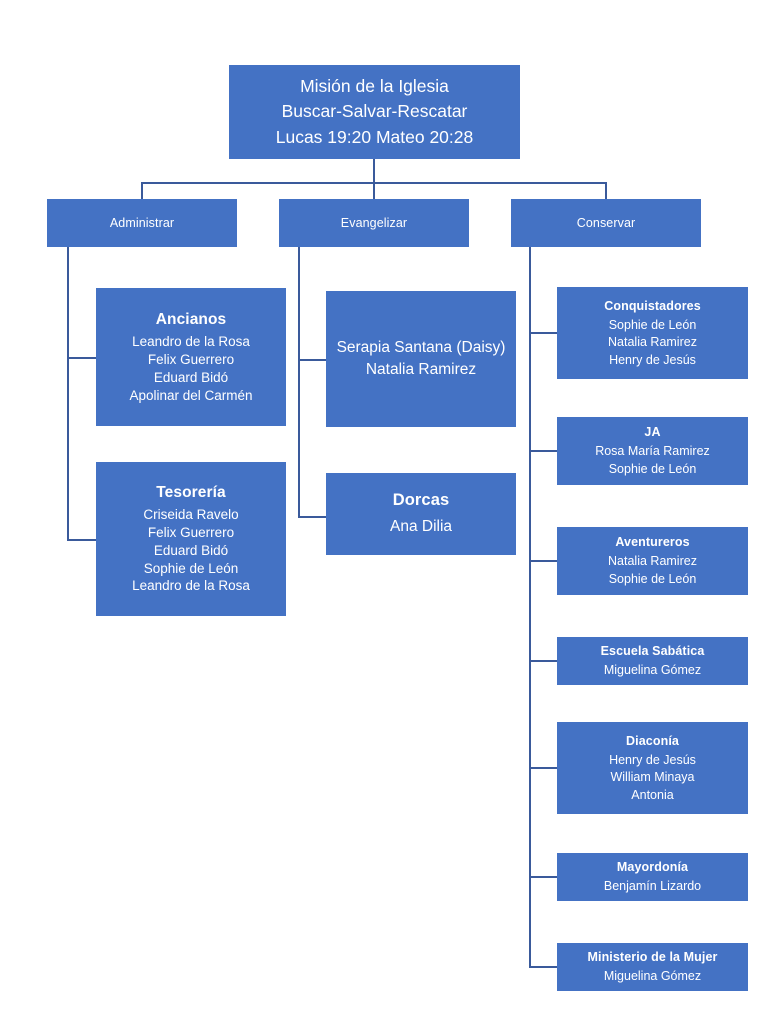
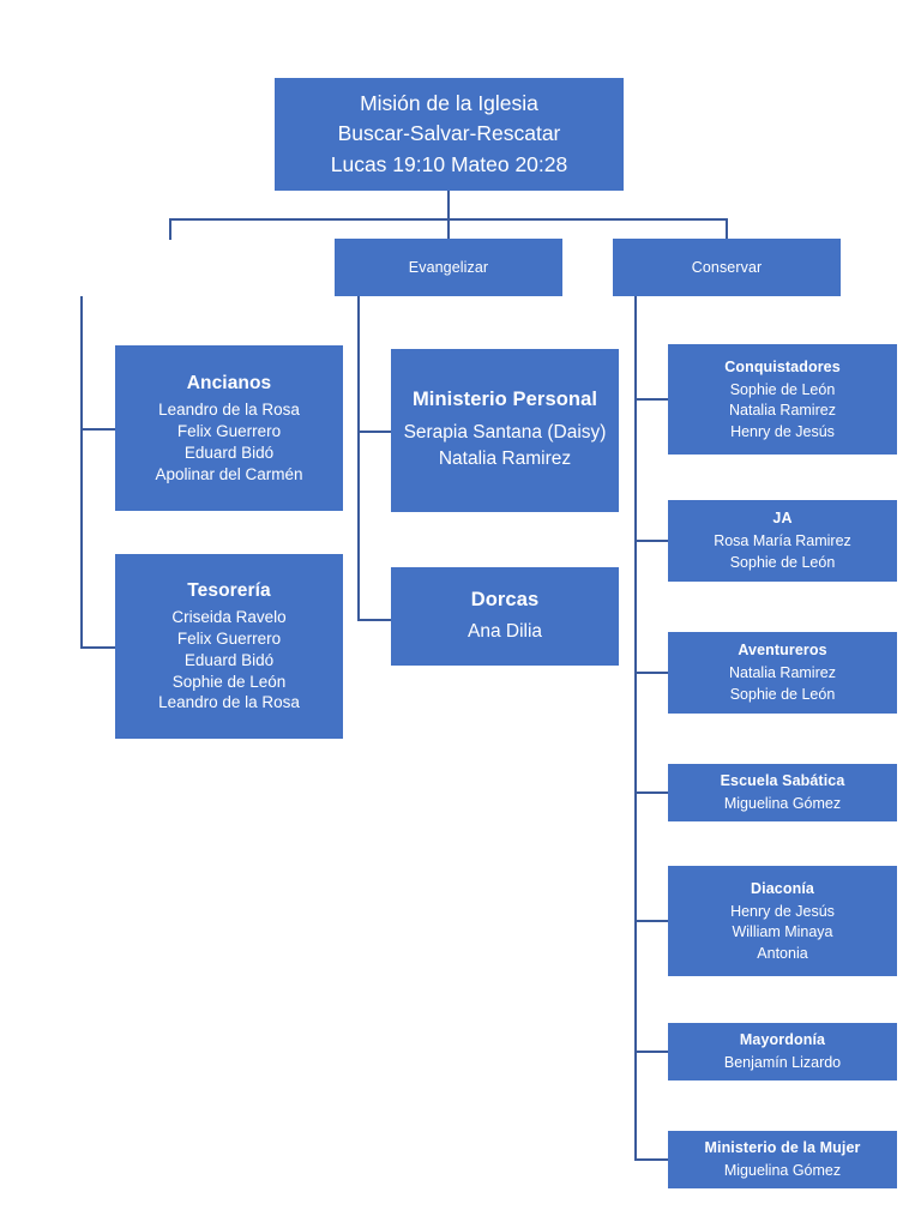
  Misión de la Iglesia
  Buscar-Salvar-Rescatar
- Lucas 19:20 Mateo 20:28
+ Lucas 19:10 Mateo 20:28
- Administrar
  Evangelizar
  Conservar
  Ancianos
  Leandro de la Rosa
  Felix Guerrero
  Eduard Bidó
  Apolinar del Carmén
  Tesorería
  Criseida Ravelo
  Felix Guerrero
  Eduard Bidó
  Sophie de León
  Leandro de la Rosa
+ Ministerio Personal
  Serapia Santana (Daisy)
  Natalia Ramirez
  Dorcas
  Ana Dilia
  Conquistadores
  Sophie de León
  Natalia Ramirez
  Henry de Jesús
  JA
  Rosa María Ramirez
  Sophie de León
  Aventureros
  Natalia Ramirez
  Sophie de León
  Escuela Sabática
  Miguelina Gómez
  Diaconía
  Henry de Jesús
  William Minaya
  Antonia
  Mayordonía
  Benjamín Lizardo
  Ministerio de la Mujer
  Miguelina Gómez
